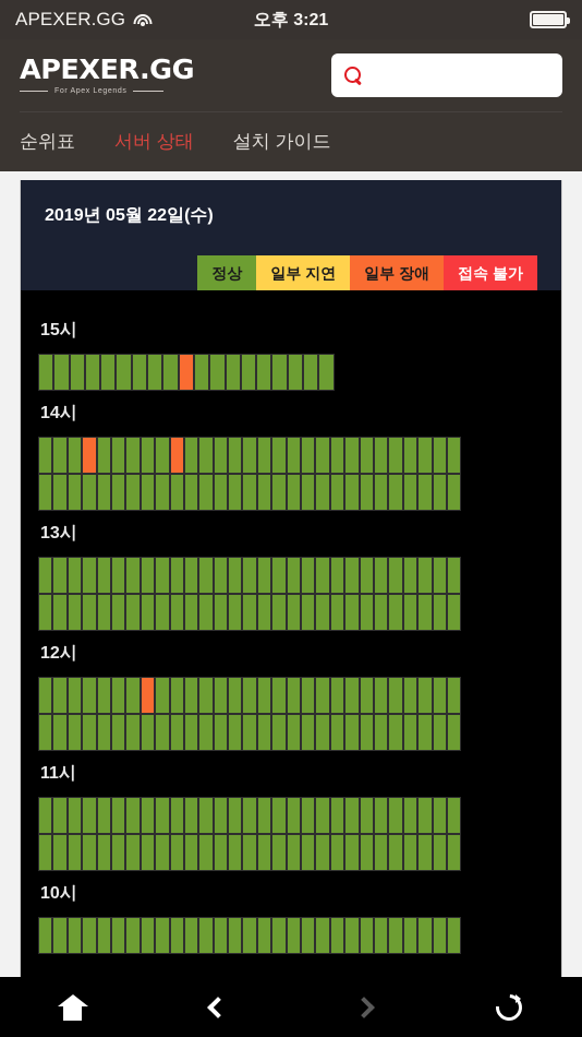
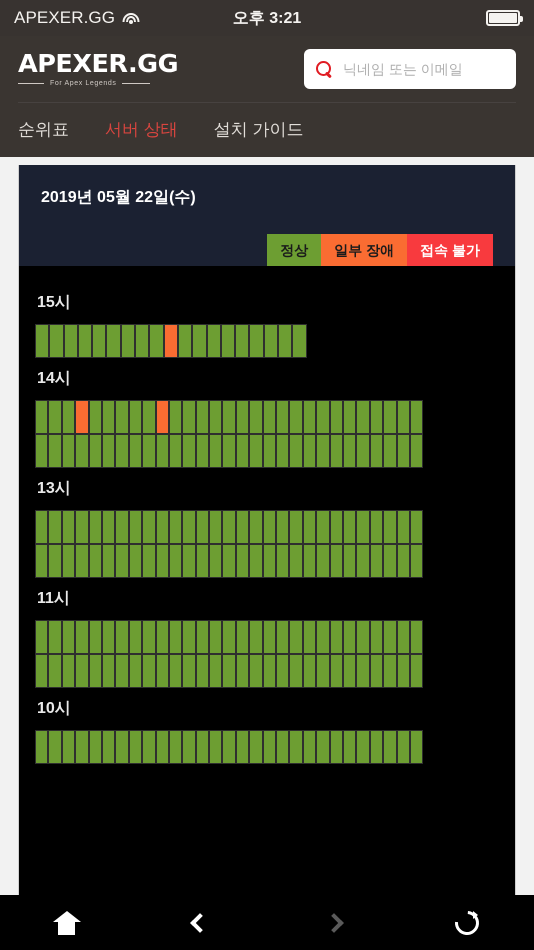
  APEXER.GG
  오후 3:21
  APEXER.GG
+ 닉네임 또는 이메일
  순위표
  서버 상태
  설치 가이드
  2019년 05월 22일(수)
  정상
- 일부 지연
  일부 장애
  접속 불가
  15시
  14시
  13시
- 12시
  11시
  10시
